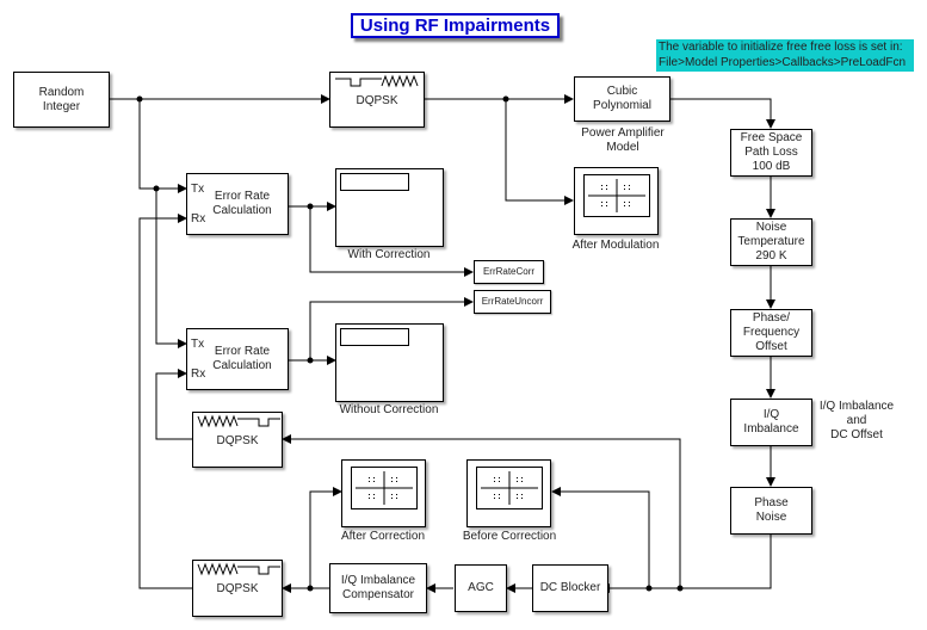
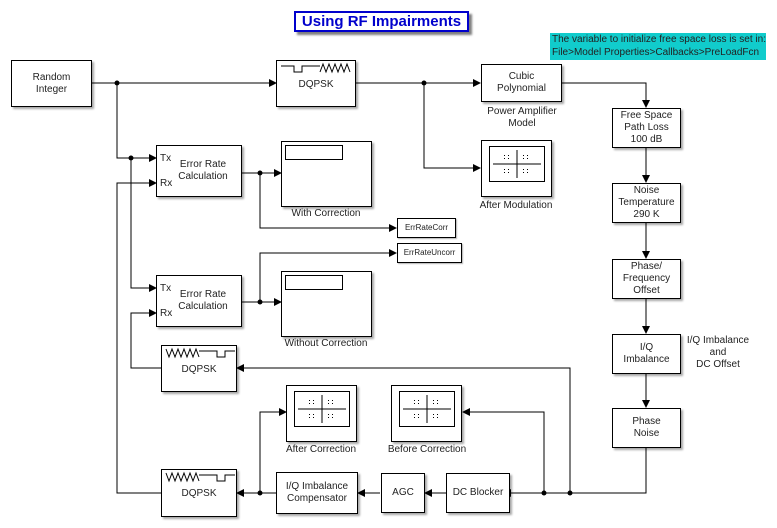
  Using RF Impairments
- The variable to initialize free free loss is set in:
+ The variable to initialize free space loss is set in:
  File>Model Properties>Callbacks>PreLoadFcn
  Random
  Integer
  DQPSK
  Cubic
  Polynomial
  Power Amplifier
  Model
  After Modulation
  Free Space
  Path Loss
  100 dB
  Noise
  Temperature
  290 K
  Phase/
  Frequency
  Offset
  I/Q
  Imbalance
  I/Q Imbalance
  and
  DC Offset
  Phase
  Noise
  Tx
  Rx
  Error Rate
  Calculation
  With Correction
  ErrRateCorr
  ErrRateUncorr
  Tx
  Rx
  Error Rate
  Calculation
  Without Correction
  DQPSK
  After Correction
  Before Correction
  DQPSK
  I/Q Imbalance
  Compensator
  AGC
  DC Blocker
